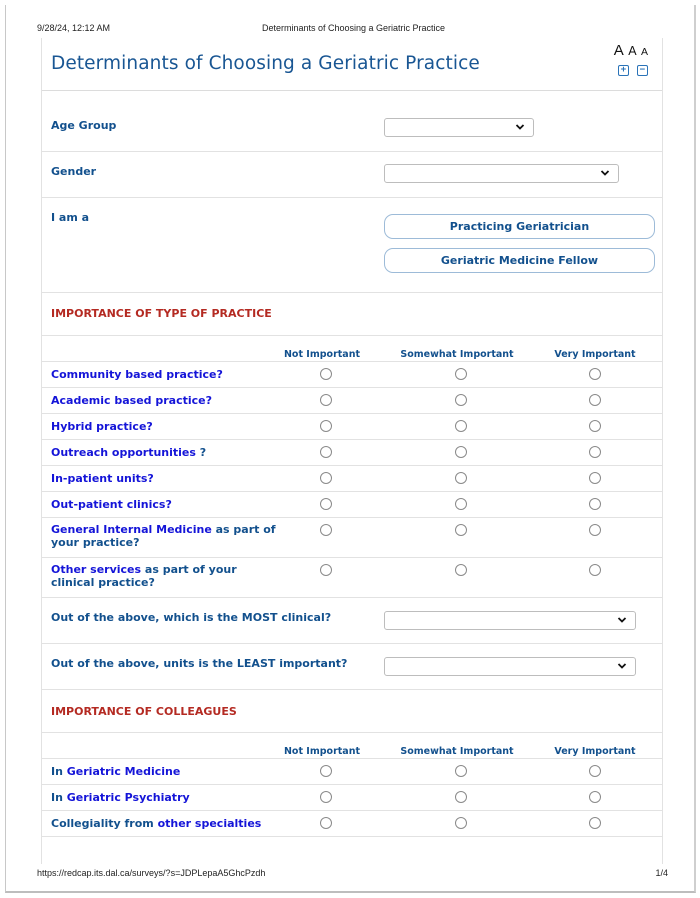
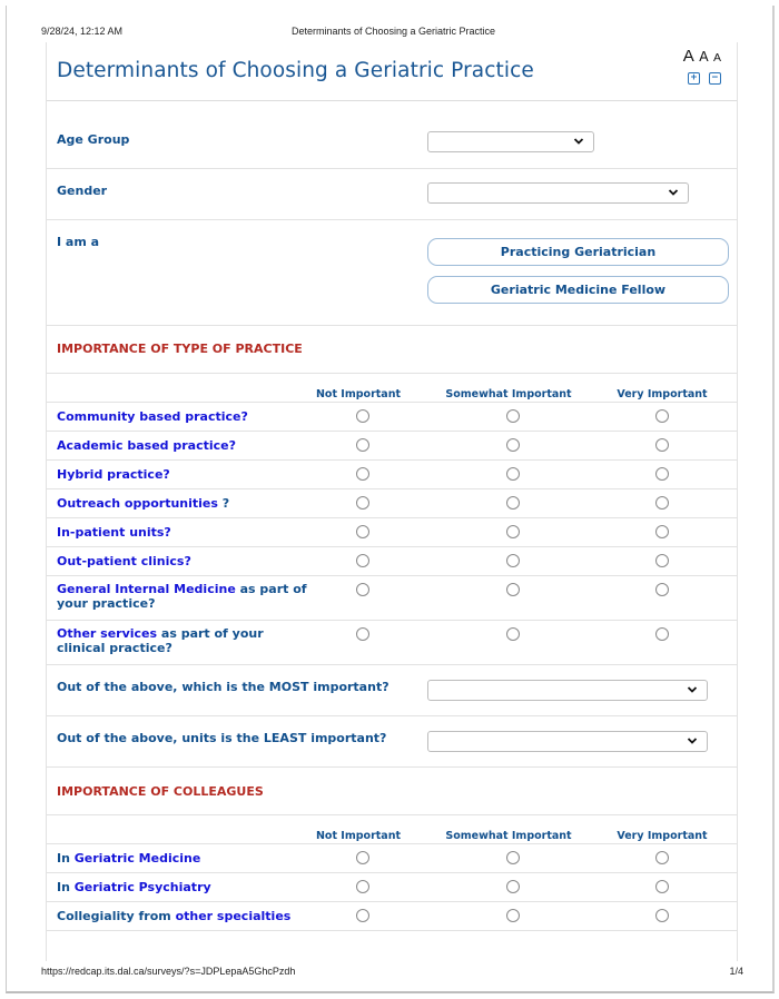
  9/28/24, 12:12 AM
  Determinants of Choosing a Geriatric Practice
  Determinants of Choosing a Geriatric Practice
  A A A
  +
  −
  Age Group
  Gender
  I am a
  Practicing Geriatrician
  Geriatric Medicine Fellow
  IMPORTANCE OF TYPE OF PRACTICE
  Not Important
  Somewhat Important
  Very Important
  Community based practice?
  Academic based practice?
  Hybrid practice?
  Outreach opportunities ?
  In-patient units?
  Out-patient clinics?
  General Internal Medicine as part of your practice?
  Other services as part of your clinical practice?
- Out of the above, which is the MOST clinical?
+ Out of the above, which is the MOST important?
  Out of the above, units is the LEAST important?
  IMPORTANCE OF COLLEAGUES
  Not Important
  Somewhat Important
  Very Important
  In Geriatric Medicine
  In Geriatric Psychiatry
  Collegiality from other specialties
  https://redcap.its.dal.ca/surveys/?s=JDPLepaA5GhcPzdh
  1/4
